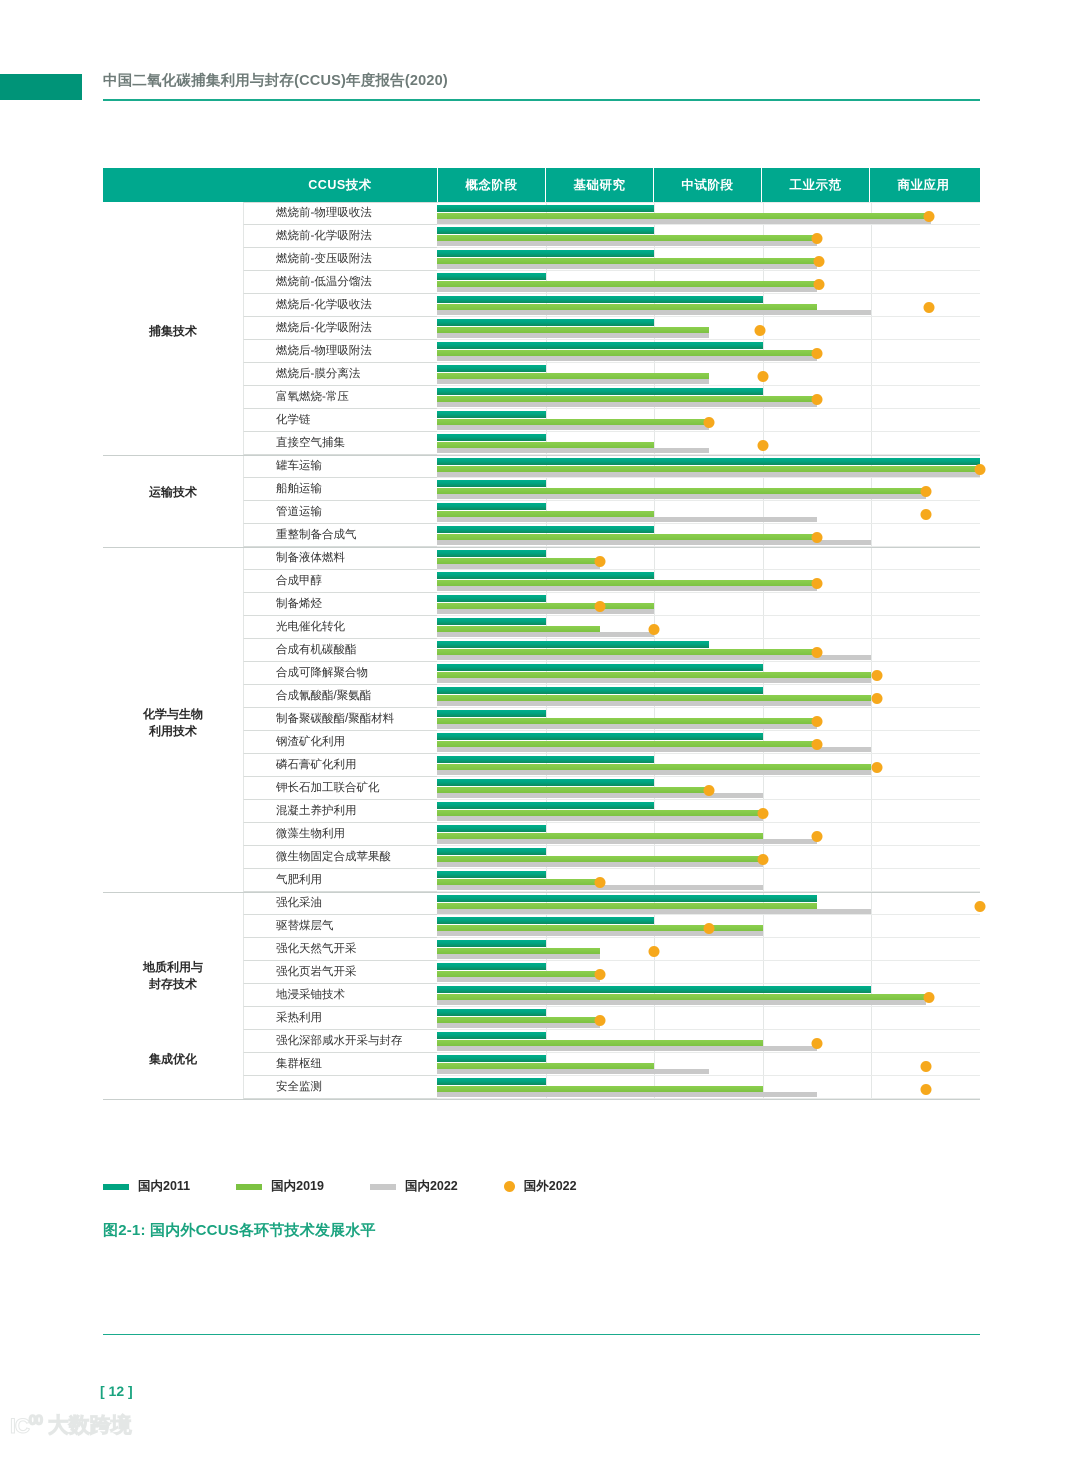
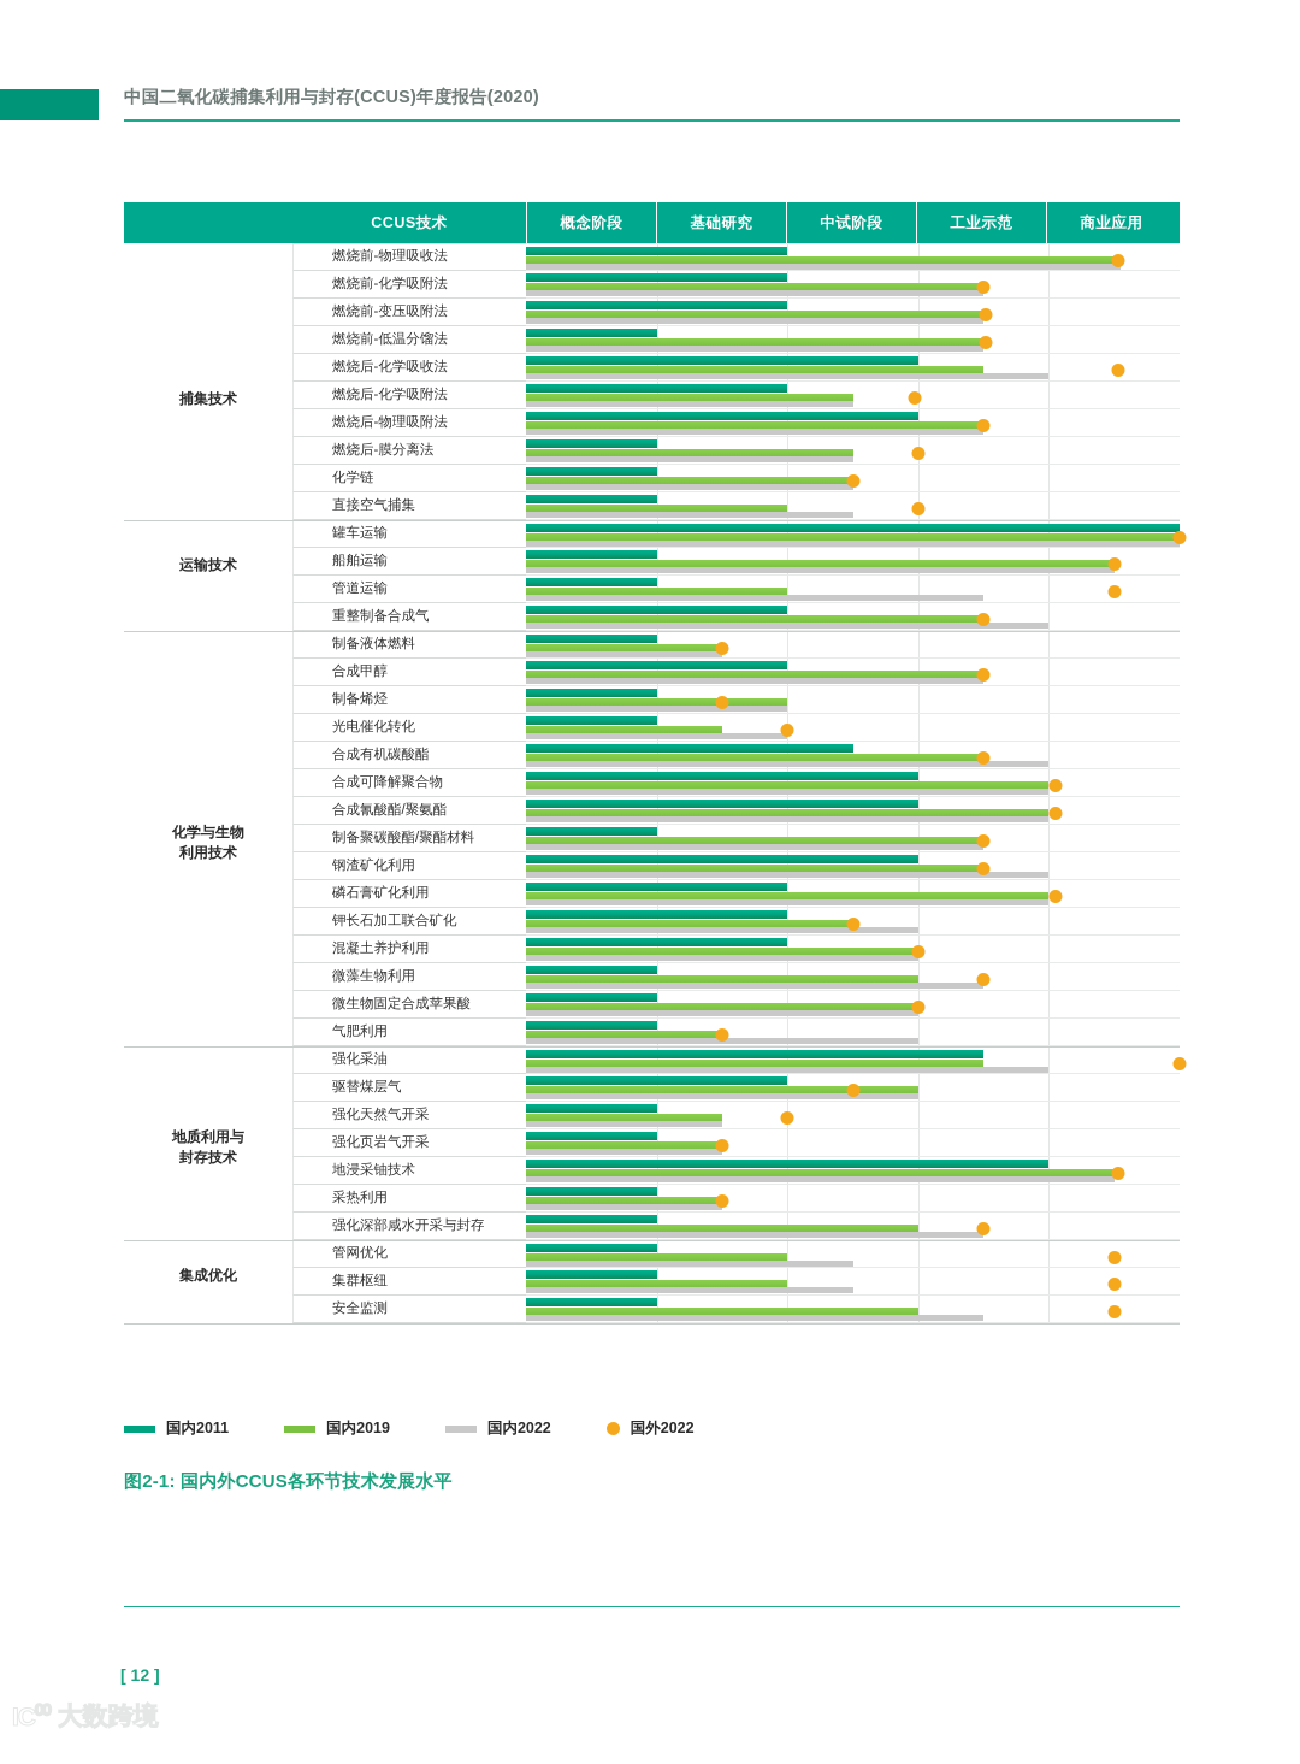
  中国二氧化碳捕集利用与封存(CCUS)年度报告(2020)
  CCUS技术
  概念阶段
  基础研究
  中试阶段
  工业示范
  商业应用
  燃烧前-物理吸收法
  燃烧前-化学吸附法
  燃烧前-变压吸附法
  燃烧前-低温分馏法
  燃烧后-化学吸收法
  捕集技术
  燃烧后-化学吸附法
  燃烧后-物理吸附法
  燃烧后-膜分离法
- 富氧燃烧-常压
  化学链
  直接空气捕集
  罐车运输
  运输技术
  船舶运输
  管道运输
  重整制备合成气
  制备液体燃料
  合成甲醇
  制备烯烃
  光电催化转化
  合成有机碳酸酯
  合成可降解聚合物
  合成氰酸酯/聚氨酯
  化学与生物
  利用技术
  制备聚碳酸酯/聚酯材料
  钢渣矿化利用
  磷石膏矿化利用
  钾长石加工联合矿化
  混凝土养护利用
  微藻生物利用
  微生物固定合成苹果酸
  气肥利用
  强化采油
  驱替煤层气
  强化天然气开采
  地质利用与
  封存技术
  强化页岩气开采
  地浸采铀技术
  采热利用
  强化深部咸水开采与封存
+ 管网优化
  集成优化
  集群枢纽
  安全监测
  国内2011
  国内2019
  国内2022
  国外2022
  图2-1: 国内外CCUS各环节技术发展水平
  [ 12 ]
  IC⁰⁰
  大数跨境
